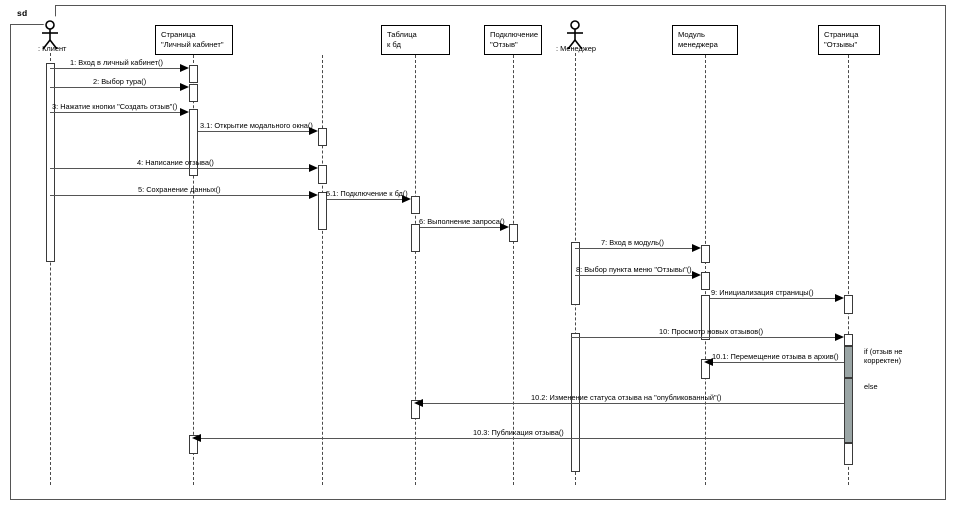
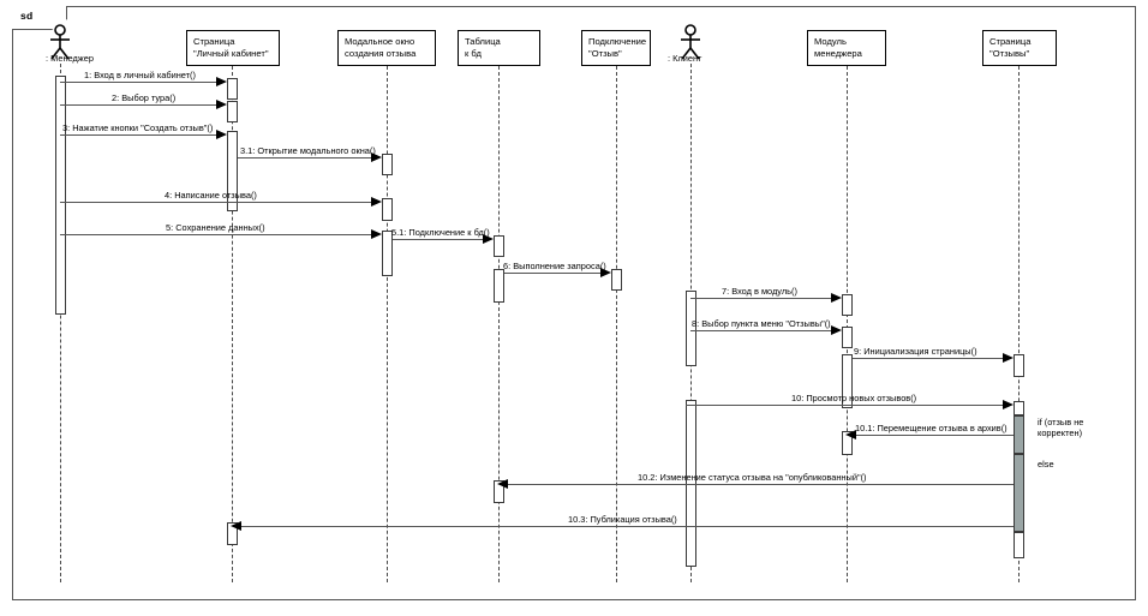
  sd
- : Клиент
+ : Менеджер
  Страница
  "Личный кабинет"
+ Модальное окно
+ создания отзыва
  Таблица
  к бд
  Подключение
  "Отзыв"
- : Менеджер
+ : Клиент
  Модуль
  менеджера
  Страница
  "Отзывы"
  1: Вход в личный кабинет()
  2: Выбор тура()
  3: Нажатие кнопки "Создать отзыв"()
  3.1: Открытие модального окна()
  4: Написание отзыва()
  5: Сохранение данных()
  5.1: Подключение к бд()
  6: Выполнение запроса()
  7: Вход в модуль()
  8: Выбор пункта меню "Отзывы"()
  9: Инициализация страницы()
  10: Просмотр новых отзывов()
  10.1: Перемещение отзыва в архив()
  10.2: Изменение статуса отзыва на "опубликованный"()
  10.3: Публикация отзыва()
  if (отзыв не
  корректен)
  else
